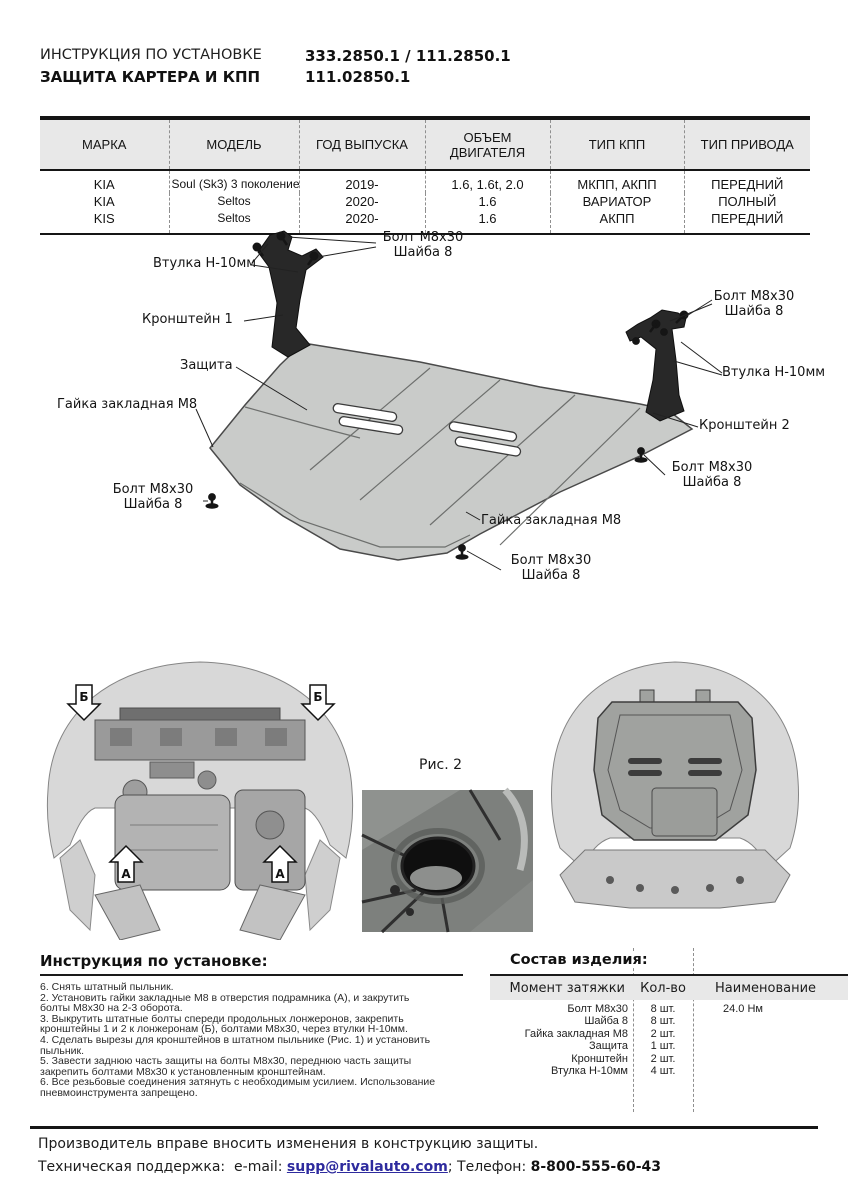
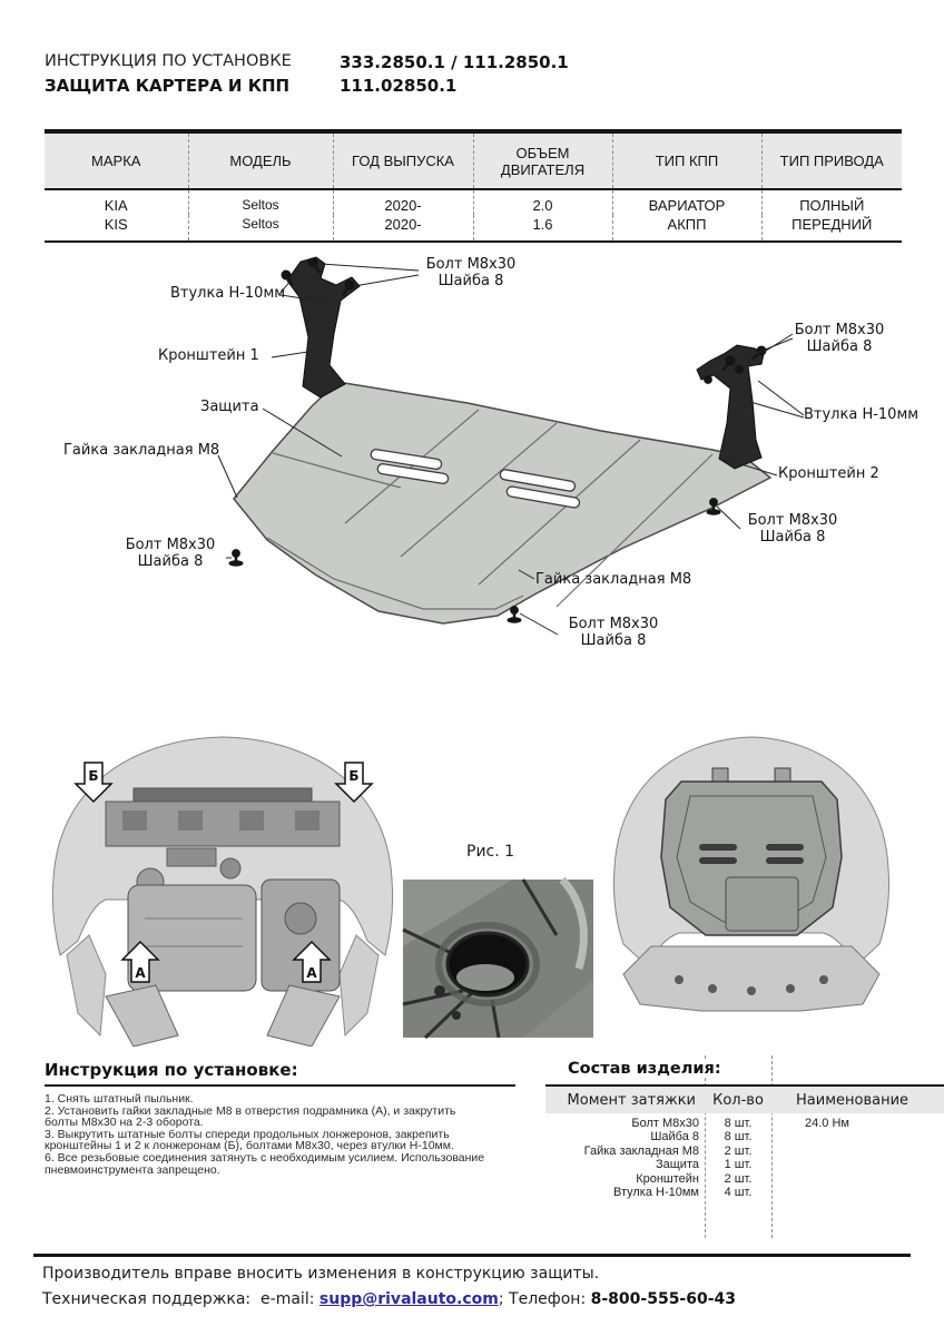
  ИНСТРУКЦИЯ ПО УСТАНОВКЕ
  ЗАЩИТА КАРТЕРА И КПП
  333.2850.1 / 111.2850.1
  111.02850.1
  МАРКА	МОДЕЛЬ	ГОД ВЫПУСКА	ОБЪЕМ ДВИГАТЕЛЯ	ТИП КПП	ТИП ПРИВОДА
- KIA	Soul (Sk3) 3 поколение	2019-	1.6, 1.6t, 2.0	МКПП, АКПП	ПЕРЕДНИЙ
- KIA	Seltos	2020-	1.6	ВАРИАТОР	ПОЛНЫЙ
+ KIA	Seltos	2020-	2.0	ВАРИАТОР	ПОЛНЫЙ
  KIS	Seltos	2020-	1.6	АКПП	ПЕРЕДНИЙ
  Болт М8х30
  Шайба 8
  Втулка Н-10мм
  Кронштейн 1
  Защита
  Гайка закладная М8
  Болт М8х30
  Шайба 8
  Болт М8х30
  Шайба 8
  Втулка Н-10мм
  Кронштейн 2
  Болт М8х30
  Шайба 8
  Гайка закладная М8
  Болт М8х30
  Шайба 8
  Б
  Б
  А
  А
- Рис. 2
+ Рис. 1
  Инструкция по установке:
- 6. Снять штатный пыльник.
+ 1. Снять штатный пыльник.
  2. Установить гайки закладные М8 в отверстия подрамника (А), и закрутить болты М8х30 на 2-3 оборота.
  3. Выкрутить штатные болты спереди продольных лонжеронов, закрепить кронштейны 1 и 2 к лонжеронам (Б), болтами М8х30, через втулки Н-10мм.
- 4. Сделать вырезы для кронштейнов в штатном пыльнике (Рис. 1) и установить пыльник.
- 5. Завести заднюю часть защиты на болты М8х30, переднюю часть защиты закрепить болтами М8х30 к установленным кронштейнам.
  6. Все резьбовые соединения затянуть с необходимым усилием. Использование пневмоинструмента запрещено.
  Состав изделия:
  Момент затяжки
  Кол-во
  Наименование
  Болт М8х30
  8 шт.
  24.0 Нм
  Шайба 8
  8 шт.
  Гайка закладная М8
  2 шт.
  Защита
  1 шт.
  Кронштейн
  2 шт.
  Втулка Н-10мм
  4 шт.
  Производитель вправе вносить изменения в конструкцию защиты.
  Техническая поддержка: e-mail: supp@rivalauto.com; Телефон: 8-800-555-60-43
